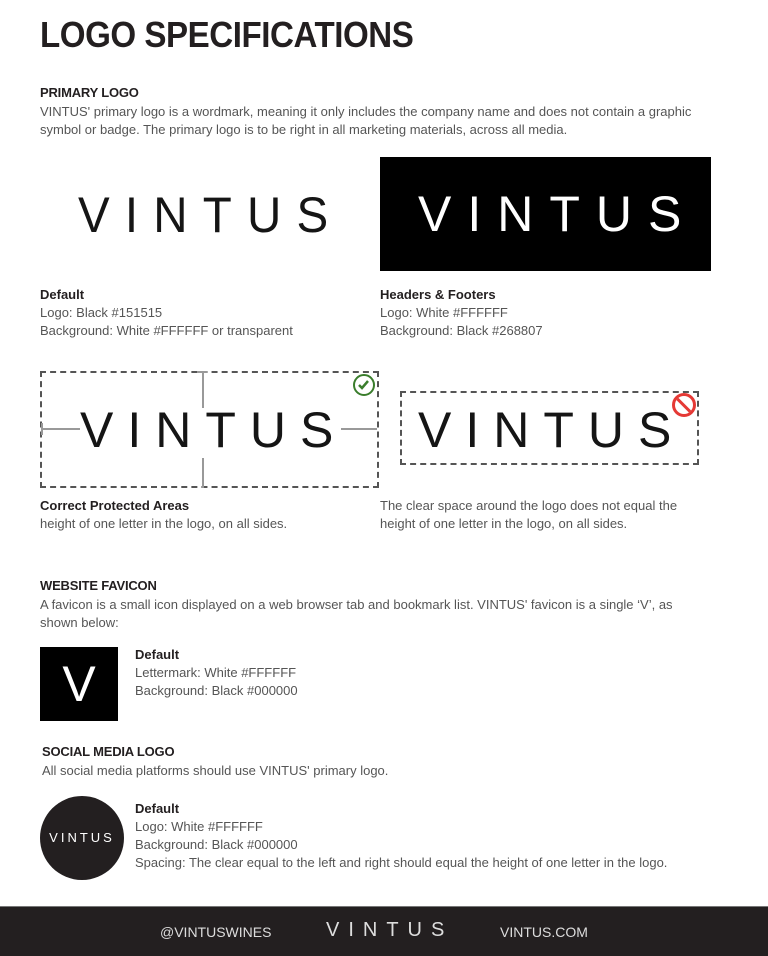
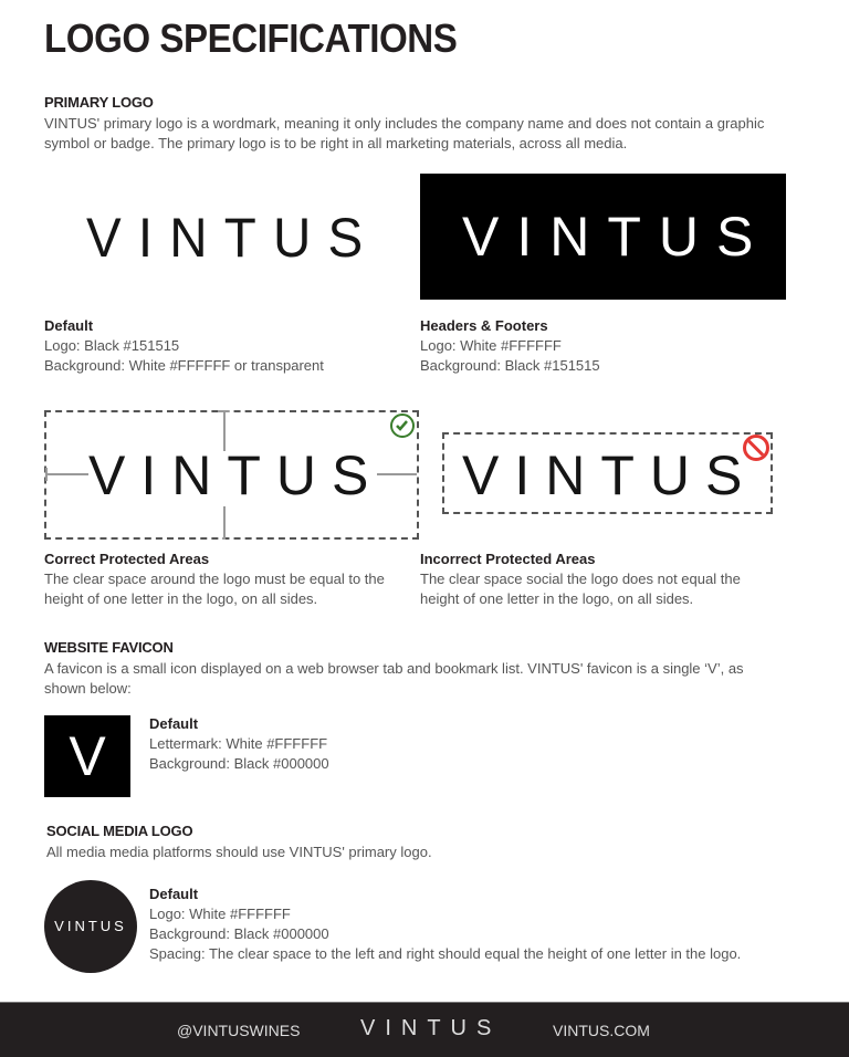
  LOGO SPECIFICATIONS
  PRIMARY LOGO
  VINTUS' primary logo is a wordmark, meaning it only includes the company name and does not contain a graphic symbol or badge. The primary logo is to be right in all marketing materials, across all media.
  VINTUS
  VINTUS
  Default
  Logo: Black #151515
  Background: White #FFFFFF or transparent
  Headers & Footers
  Logo: White #FFFFFF
- Background: Black #268807
+ Background: Black #151515
  VINTUS
  Correct Protected Areas
+ The clear space around the logo must be equal to the
  height of one letter in the logo, on all sides.
  VINTUS
+ Incorrect Protected Areas
- The clear space around the logo does not equal the
+ The clear space social the logo does not equal the
  height of one letter in the logo, on all sides.
  WEBSITE FAVICON
  A favicon is a small icon displayed on a web browser tab and bookmark list. VINTUS' favicon is a single ‘V’, as
  shown below:
  V
  Default
  Lettermark: White #FFFFFF
  Background: Black #000000
  SOCIAL MEDIA LOGO
- All social media platforms should use VINTUS' primary logo.
+ All media media platforms should use VINTUS' primary logo.
  VINTUS
  Default
  Logo: White #FFFFFF
  Background: Black #000000
- Spacing: The clear equal to the left and right should equal the height of one letter in the logo.
+ Spacing: The clear space to the left and right should equal the height of one letter in the logo.
  @VINTUSWINES
  VINTUS
  VINTUS.COM
